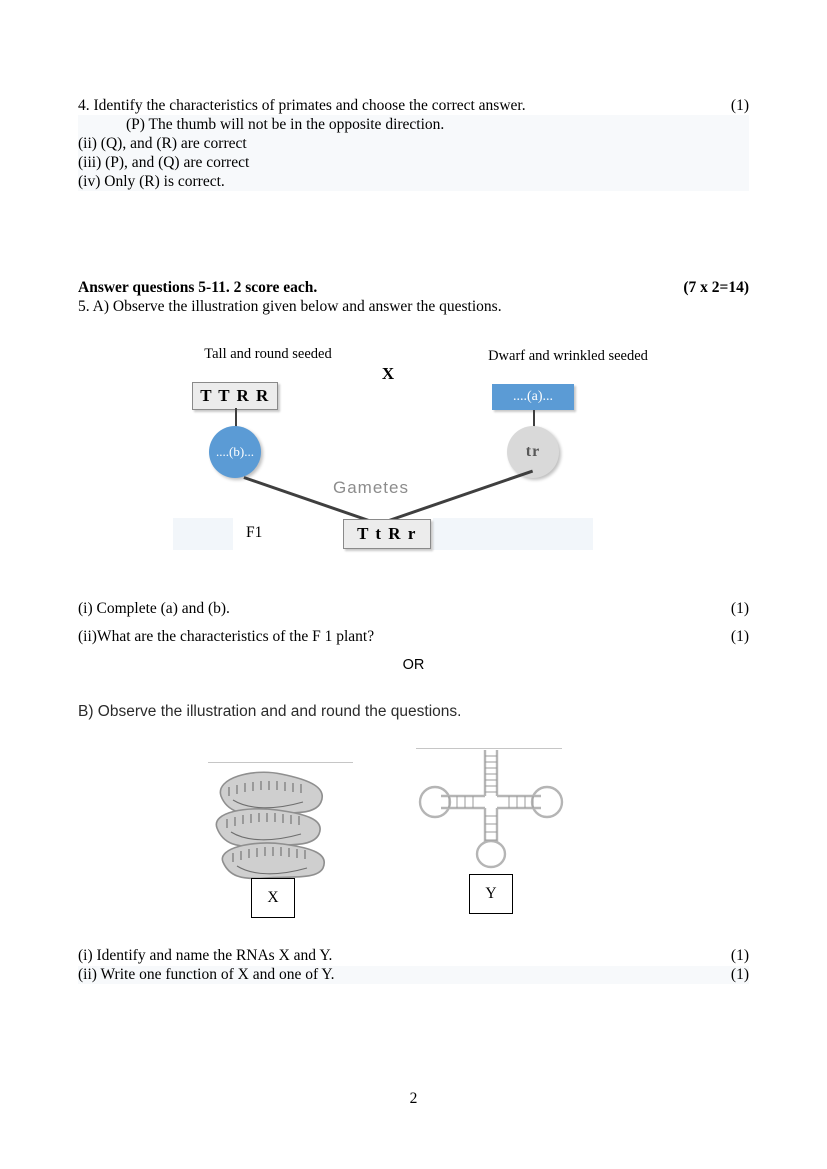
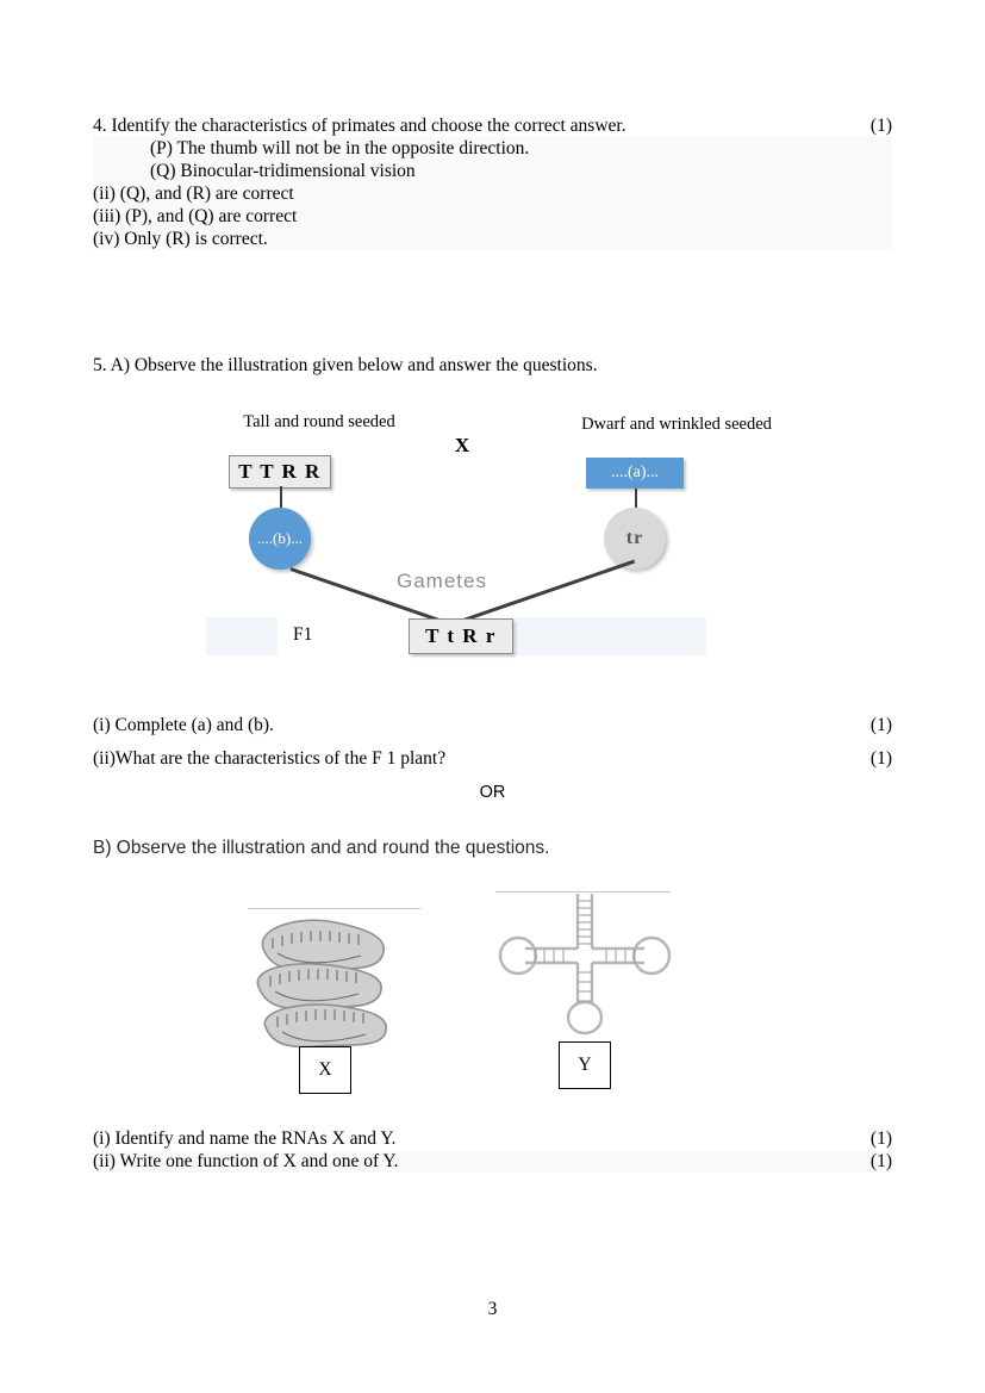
  4. Identify the characteristics of primates and choose the correct answer.
  (1)
  (P) The thumb will not be in the opposite direction.
+ (Q) Binocular-tridimensional vision
  (ii) (Q), and (R) are correct
  (iii) (P), and (Q) are correct
  (iv) Only (R) is correct.
- Answer questions 5-11. 2 score each.
- (7 x 2=14)
  5. A) Observe the illustration given below and answer the questions.
  Tall and round seeded
  Dwarf and wrinkled seeded
  X
  T T R R
  ....(a)...
  ....(b)...
  tr
  Gametes
  F1
  T t R r
  (i) Complete (a) and (b).
  (1)
  (ii)What are the characteristics of the F 1 plant?
  (1)
  OR
  B) Observe the illustration and and round the questions.
  X
  Y
  (i) Identify and name the RNAs X and Y.
  (1)
  (ii) Write one function of X and one of Y.
  (1)
- 2
+ 3
